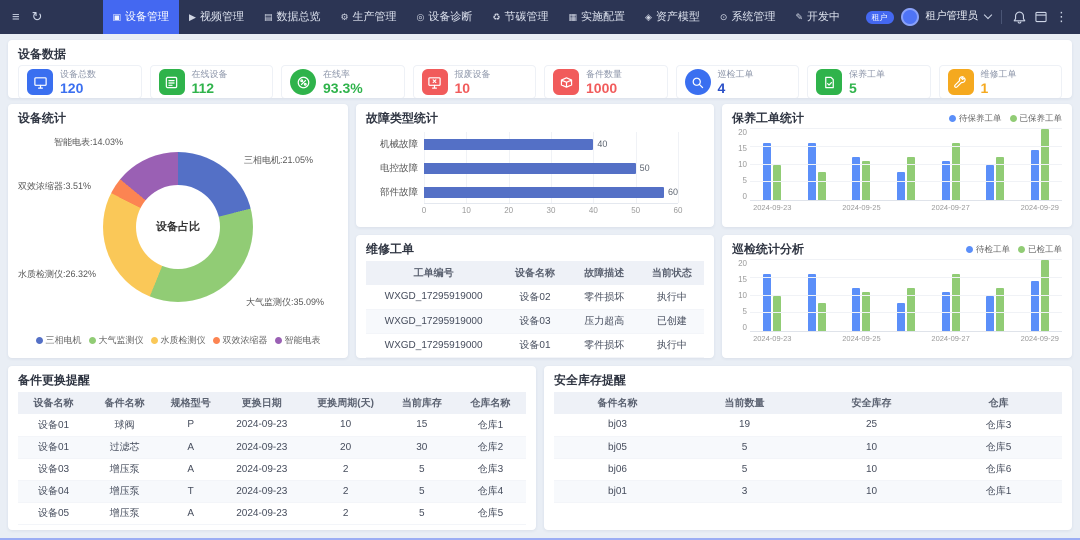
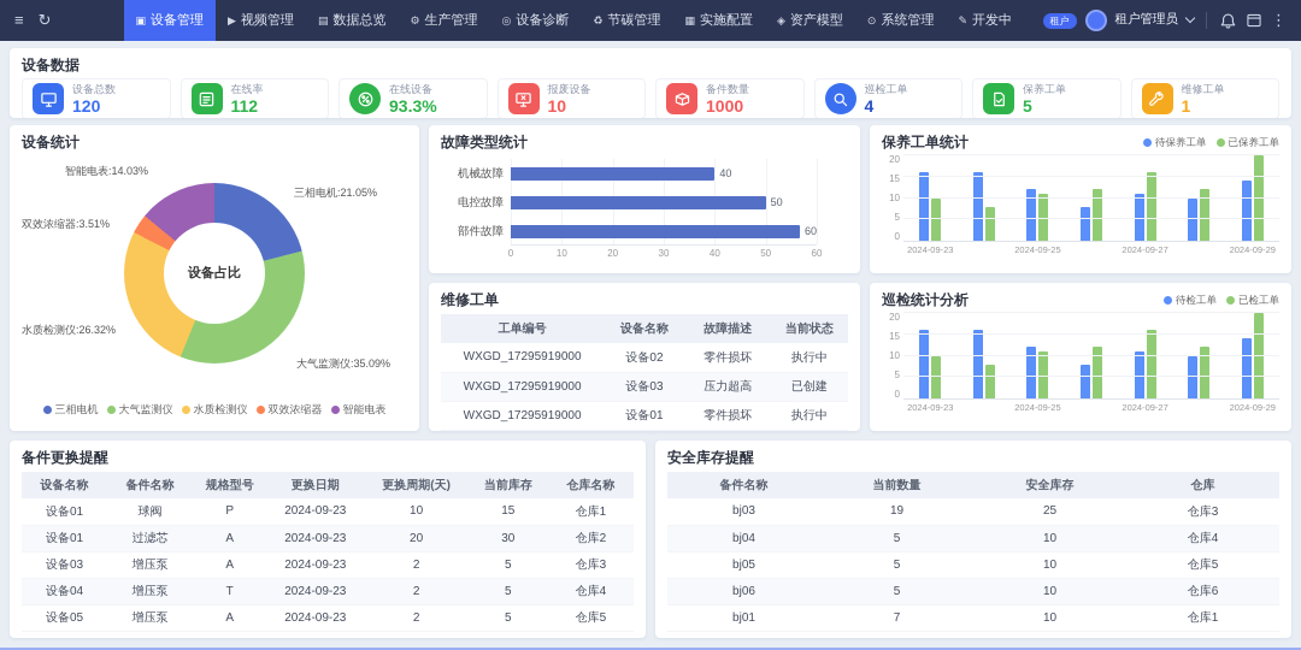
  ▣
  设备管理
  ▶
  视频管理
  ▤
  数据总览
  ⚙
  生产管理
  ◎
  设备诊断
  ♻
  节碳管理
  ▦
  实施配置
  ◈
  资产模型
  ⊙
  系统管理
  ✎
  开发中
  租户
  租户管理员
  设备数据
  设备总数
  120
- 在线设备
+ 在线率
  112
- 在线率
+ 在线设备
  93.3%
  报废设备
  10
  备件数量
  1000
  巡检工单
  4
  保养工单
  5
  维修工单
  1
  设备统计
  设备占比
  三相电机:21.05%
  大气监测仪:35.09%
  水质检测仪:26.32%
  双效浓缩器:3.51%
  智能电表:14.03%
  三相电机
  大气监测仪
  水质检测仪
  双效浓缩器
  智能电表
  故障类型统计
  机械故障
  40
  电控故障
  50
  部件故障
  60
  0
  10
  20
  30
  40
  50
  60
  维修工单
  工单编号	设备名称	故障描述	当前状态
  WXGD_17295919000	设备02	零件损坏	执行中
  WXGD_17295919000	设备03	压力超高	已创建
  WXGD_17295919000	设备01	零件损坏	执行中
  保养工单统计
  待保养工单
  已保养工单
  20
  15
  10
  5
  0
  2024-09-23
  2024-09-25
  2024-09-27
  2024-09-29
  巡检统计分析
  待检工单
  已检工单
  20
  15
  10
  5
  0
  2024-09-23
  2024-09-25
  2024-09-27
  2024-09-29
  备件更换提醒
  设备名称	备件名称	规格型号	更换日期	更换周期(天)	当前库存	仓库名称
  设备01	球阀	P	2024-09-23	10	15	仓库1
  设备01	过滤芯	A	2024-09-23	20	30	仓库2
  设备03	增压泵	A	2024-09-23	2	5	仓库3
  设备04	增压泵	T	2024-09-23	2	5	仓库4
  设备05	增压泵	A	2024-09-23	2	5	仓库5
  安全库存提醒
  备件名称	当前数量	安全库存	仓库
  bj03	19	25	仓库3
+ bj04	5	10	仓库4
  bj05	5	10	仓库5
  bj06	5	10	仓库6
- bj01	3	10	仓库1
+ bj01	7	10	仓库1
